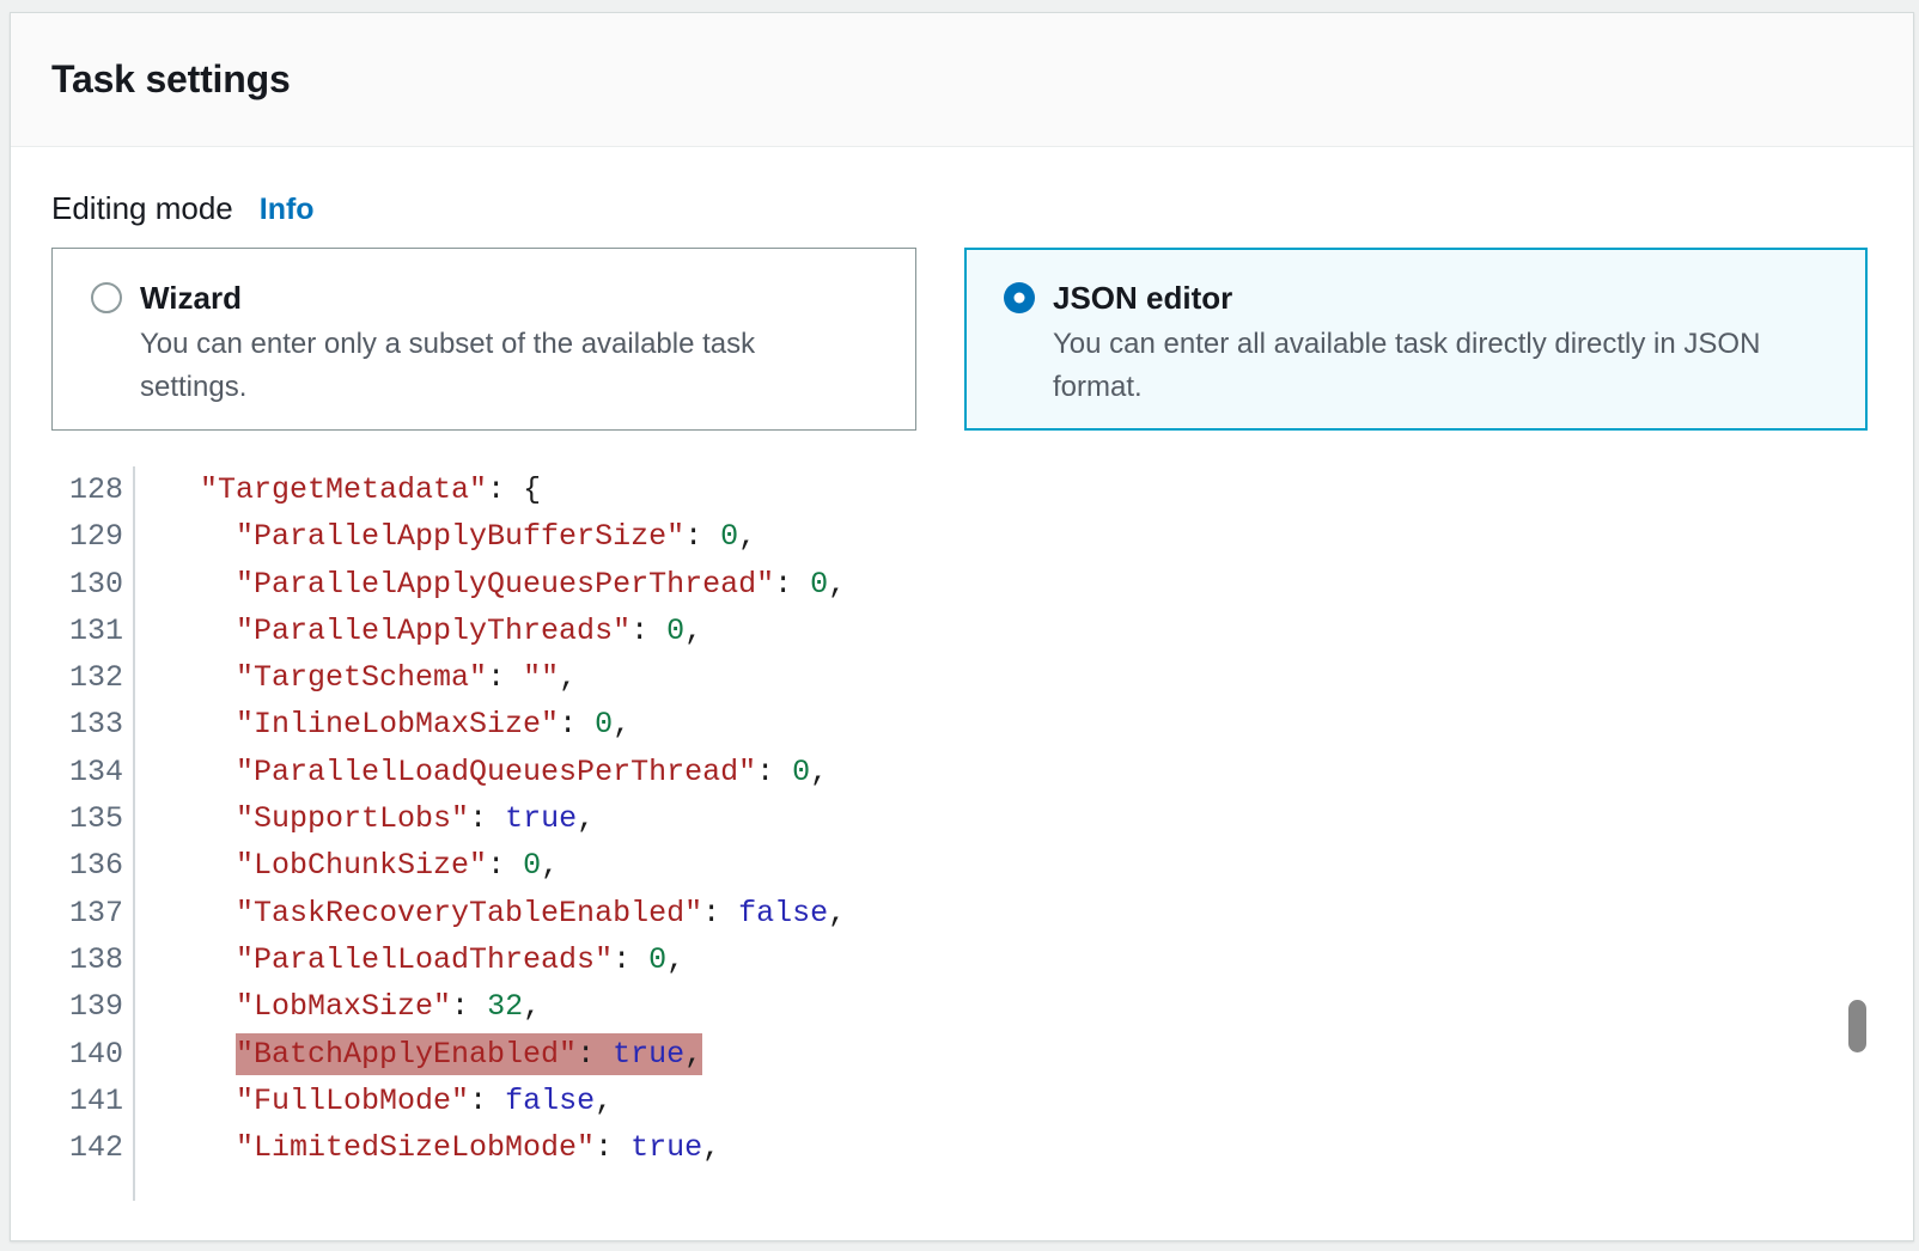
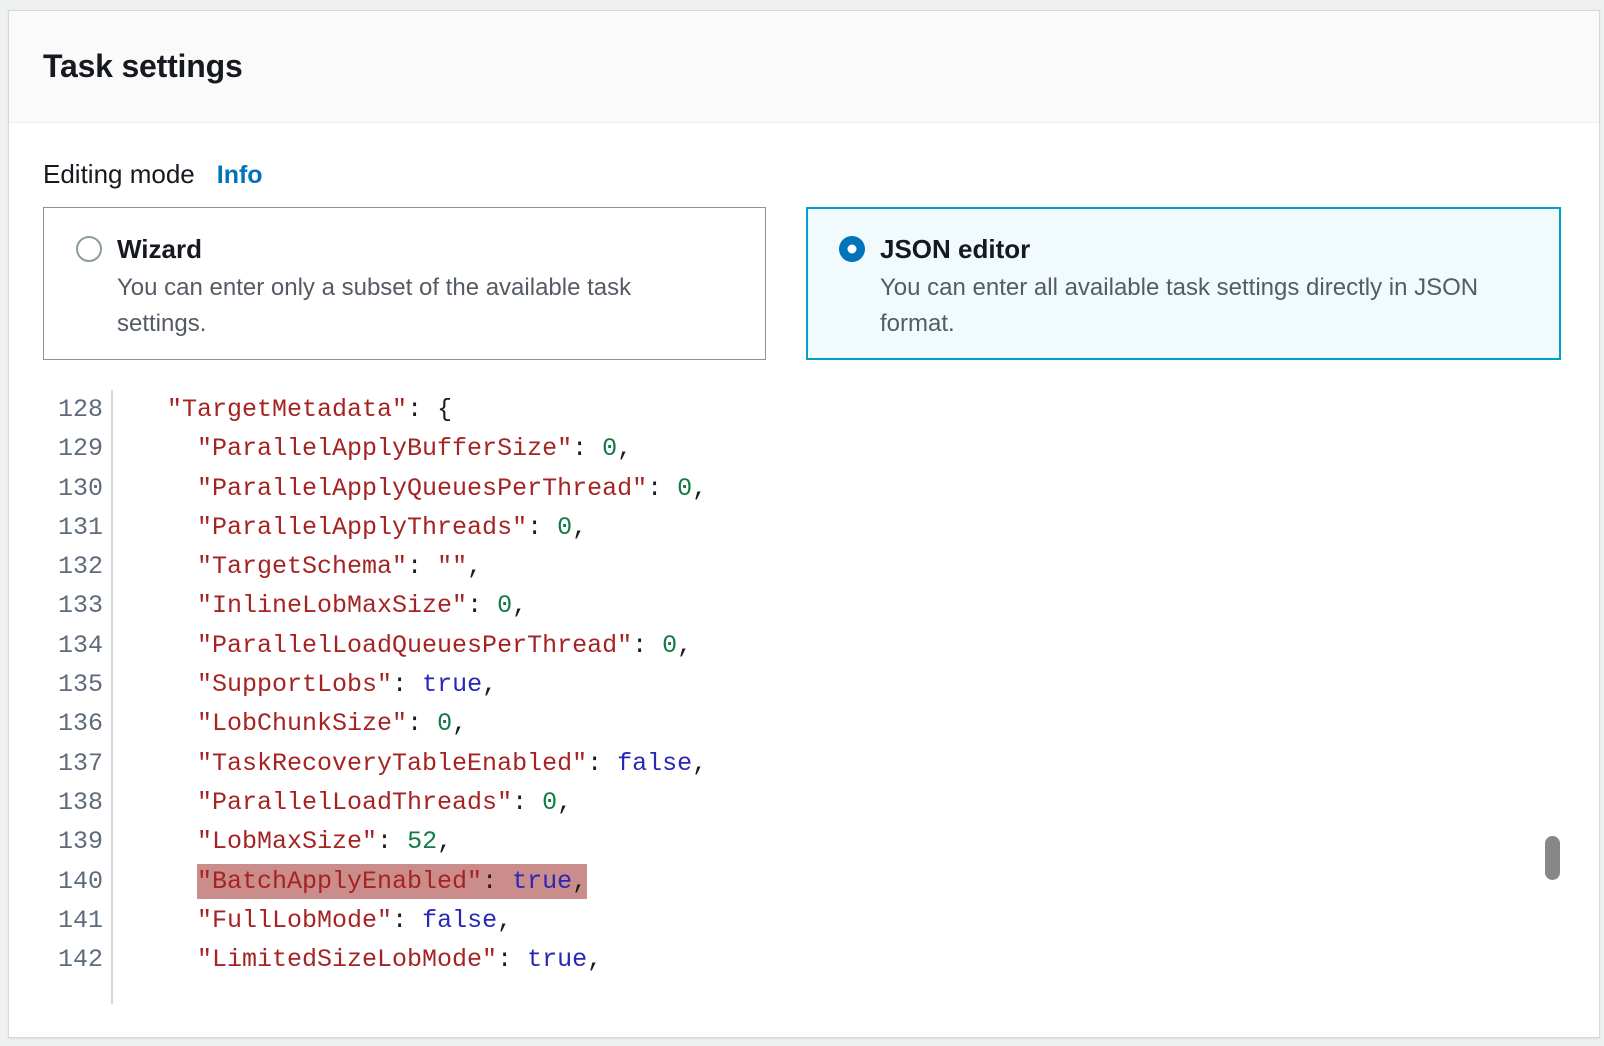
  Task settings
  Editing mode
  Info
  Wizard
  You can enter only a subset of the available task settings.
  JSON editor
- You can enter all available task directly directly in JSON format.
+ You can enter all available task settings directly in JSON format.
  128
  "TargetMetadata": {
  129
  "ParallelApplyBufferSize": 0,
  130
  "ParallelApplyQueuesPerThread": 0,
  131
  "ParallelApplyThreads": 0,
  132
  "TargetSchema": "",
  133
  "InlineLobMaxSize": 0,
  134
  "ParallelLoadQueuesPerThread": 0,
  135
  "SupportLobs": true,
  136
  "LobChunkSize": 0,
  137
  "TaskRecoveryTableEnabled": false,
  138
  "ParallelLoadThreads": 0,
  139
- "LobMaxSize": 32,
+ "LobMaxSize": 52,
  140
  "BatchApplyEnabled": true,
  141
  "FullLobMode": false,
  142
  "LimitedSizeLobMode": true,
